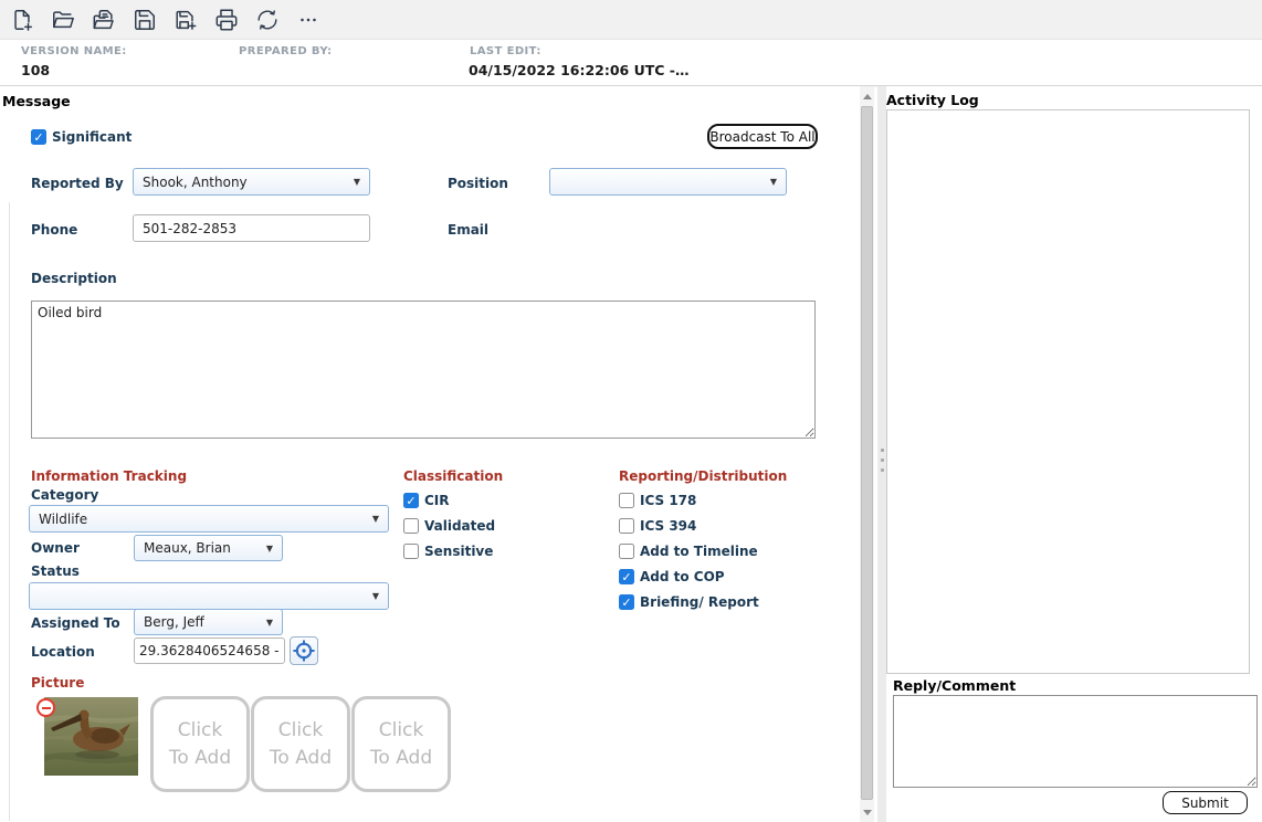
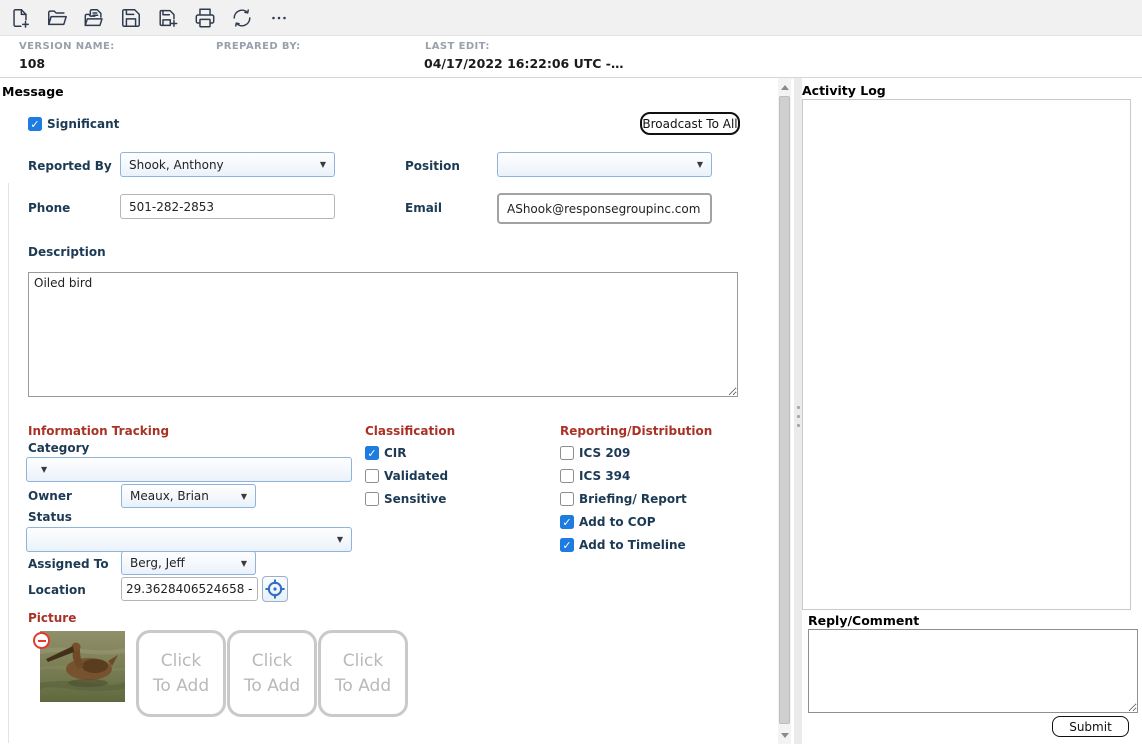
  VERSION NAME:
  108
  PREPARED BY:
  LAST EDIT:
- 04/15/2022 16:22:06 UTC -…
+ 04/17/2022 16:22:06 UTC -…
  Message
  Significant
  Broadcast To All
  Reported By
  Shook, Anthony
  ▼
  Position
  ▼
  Phone
  501-282-2853
  Email
+ AShook@responsegroupinc.com
  Description
  Oiled bird
  Information Tracking
  Category
- Wildlife
  ▼
  Owner
  Meaux, Brian
  ▼
  Status
  ▼
  Assigned To
  Berg, Jeff
  ▼
  Location
  29.3628406524658 -
  Classification
  CIR
  Validated
  Sensitive
  Reporting/Distribution
- ICS 178
+ ICS 209
  ICS 394
- Add to Timeline
+ Briefing/ Report
  Add to COP
- Briefing/ Report
+ Add to Timeline
  Picture
  Click To Add
  Click To Add
  Click To Add
  Activity Log
  Reply/Comment
  Submit
